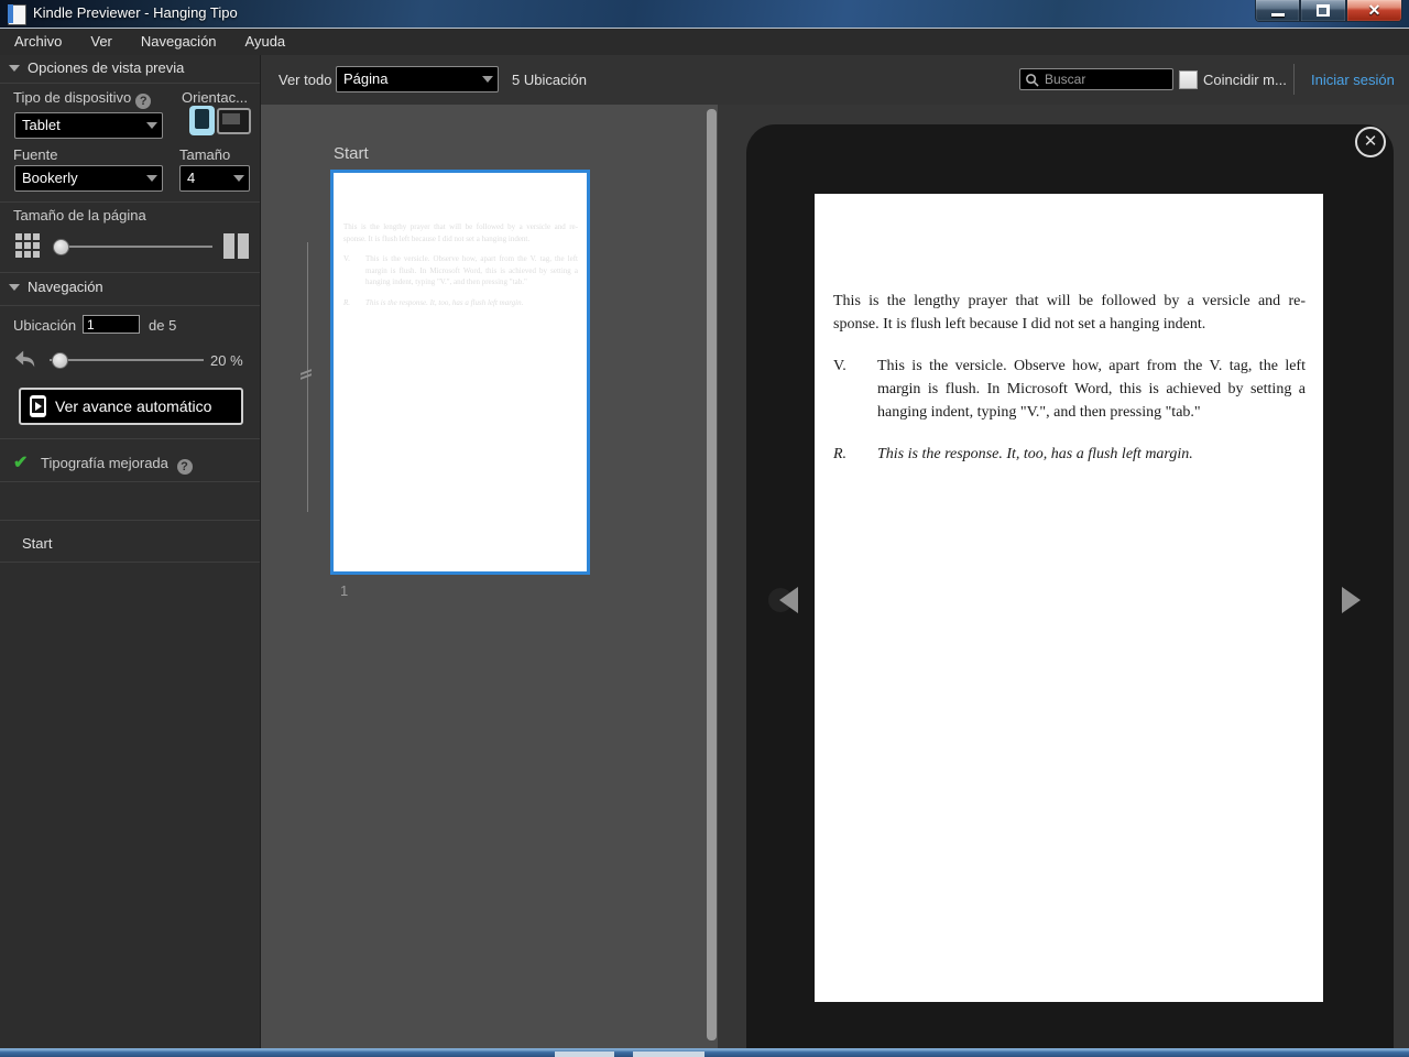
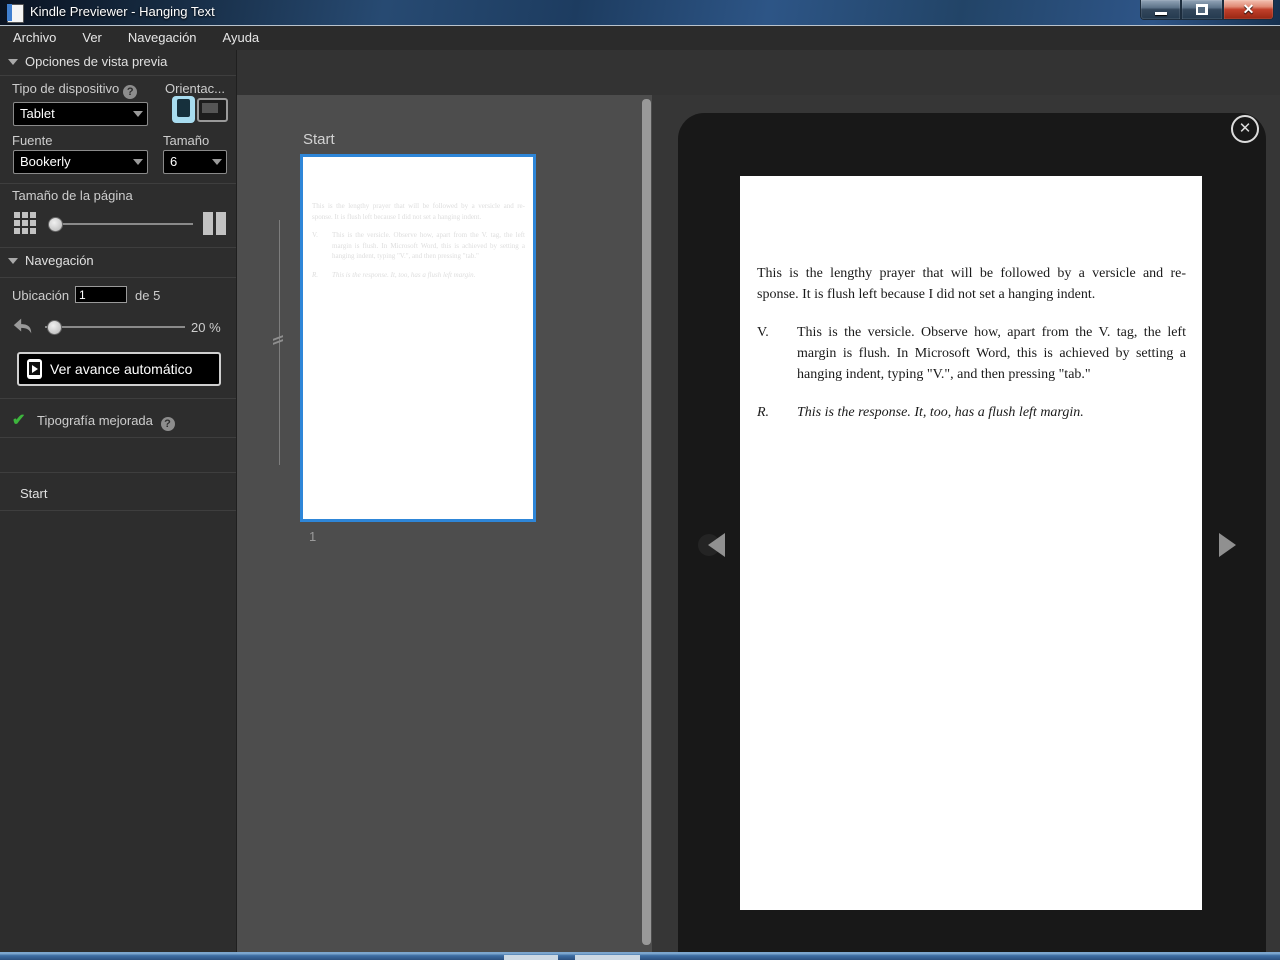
- Kindle Previewer - Hanging Tipo
+ Kindle Previewer - Hanging Text
  ✕
  Archivo
  Ver
  Navegación
  Ayuda
  Opciones de vista previa
  Tipo de dispositivo ?
  Orientac...
  Tablet
  Fuente
  Tamaño
  Bookerly
- 4
+ 6
  Tamaño de la página
  Navegación
  Ubicación
  1
  de 5
  20 %
  Ver avance automático
  ✔ Tipografía mejorada ?
  Start
- Ver todo
- Página
- 5 Ubicación
- Buscar
- Coincidir m...
- Iniciar sesión
  Start
  This is the lengthy prayer that will be followed by a versicle and re-
  sponse. It is flush left because I did not set a hanging indent.
  V.
  This is the versicle. Observe how, apart from the V. tag, the left
  margin is flush. In Microsoft Word, this is achieved by setting a
  hanging indent, typing "V.", and then pressing "tab."
  R.
  This is the response. It, too, has a flush left margin.
  1
  ✕
  This is the lengthy prayer that will be followed by a versicle and re-
  sponse. It is flush left because I did not set a hanging indent.
  V.
  This is the versicle. Observe how, apart from the V. tag, the left
  margin is flush. In Microsoft Word, this is achieved by setting a
  hanging indent, typing "V.", and then pressing "tab."
  R.
  This is the response. It, too, has a flush left margin.
